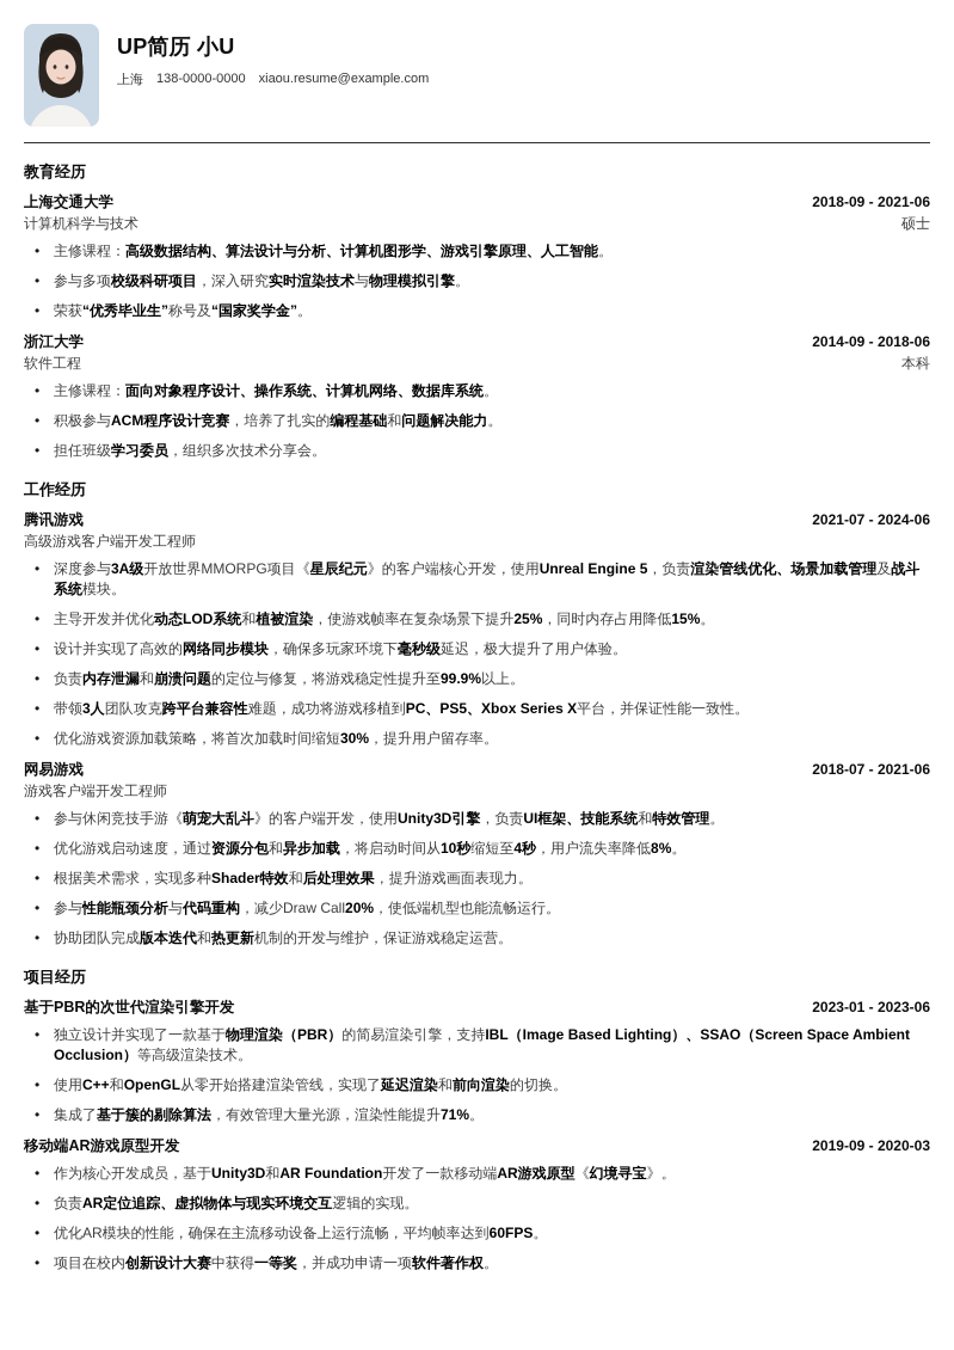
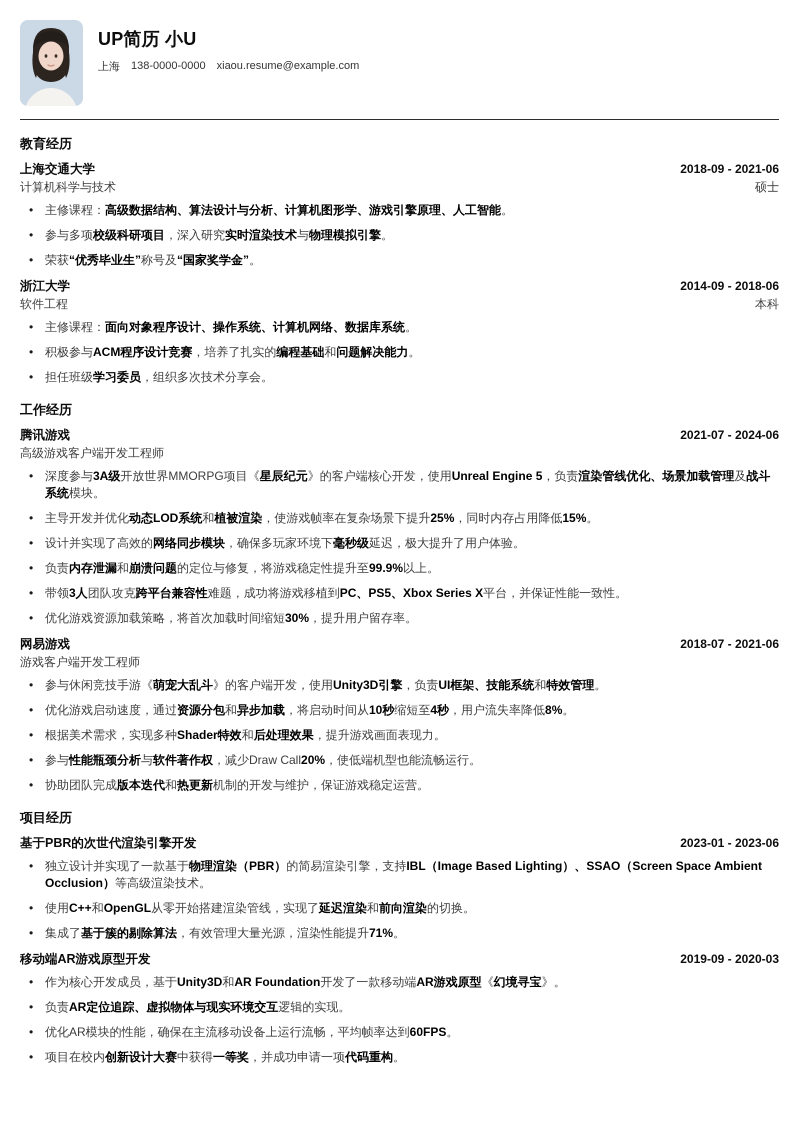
  UP简历 小U
  上海
  138-0000-0000
  xiaou.resume@example.com
  教育经历
  上海交通大学
  2018-09 - 2021-06
  计算机科学与技术
  硕士
  主修课程：高级数据结构、算法设计与分析、计算机图形学、游戏引擎原理、人工智能。
  参与多项校级科研项目，深入研究实时渲染技术与物理模拟引擎。
  荣获“优秀毕业生”称号及“国家奖学金”。
  浙江大学
  2014-09 - 2018-06
  软件工程
  本科
  主修课程：面向对象程序设计、操作系统、计算机网络、数据库系统。
  积极参与ACM程序设计竞赛，培养了扎实的编程基础和问题解决能力。
  担任班级学习委员，组织多次技术分享会。
  工作经历
  腾讯游戏
  2021-07 - 2024-06
  高级游戏客户端开发工程师
  深度参与3A级开放世界MMORPG项目《星辰纪元》的客户端核心开发，使用Unreal Engine 5，负责渲染管线优化、场景加载管理及战斗系统模块。
  主导开发并优化动态LOD系统和植被渲染，使游戏帧率在复杂场景下提升25%，同时内存占用降低15%。
  设计并实现了高效的网络同步模块，确保多玩家环境下毫秒级延迟，极大提升了用户体验。
  负责内存泄漏和崩溃问题的定位与修复，将游戏稳定性提升至99.9%以上。
  带领3人团队攻克跨平台兼容性难题，成功将游戏移植到PC、PS5、Xbox Series X平台，并保证性能一致性。
  优化游戏资源加载策略，将首次加载时间缩短30%，提升用户留存率。
  网易游戏
  2018-07 - 2021-06
  游戏客户端开发工程师
  参与休闲竞技手游《萌宠大乱斗》的客户端开发，使用Unity3D引擎，负责UI框架、技能系统和特效管理。
  优化游戏启动速度，通过资源分包和异步加载，将启动时间从10秒缩短至4秒，用户流失率降低8%。
  根据美术需求，实现多种Shader特效和后处理效果，提升游戏画面表现力。
- 参与性能瓶颈分析与代码重构，减少Draw Call20%，使低端机型也能流畅运行。
+ 参与性能瓶颈分析与软件著作权，减少Draw Call20%，使低端机型也能流畅运行。
  协助团队完成版本迭代和热更新机制的开发与维护，保证游戏稳定运营。
  项目经历
  基于PBR的次世代渲染引擎开发
  2023-01 - 2023-06
  独立设计并实现了一款基于物理渲染（PBR）的简易渲染引擎，支持IBL（Image Based Lighting）、SSAO（Screen Space Ambient Occlusion）等高级渲染技术。
  使用C++和OpenGL从零开始搭建渲染管线，实现了延迟渲染和前向渲染的切换。
  集成了基于簇的剔除算法，有效管理大量光源，渲染性能提升71%。
  移动端AR游戏原型开发
  2019-09 - 2020-03
  作为核心开发成员，基于Unity3D和AR Foundation开发了一款移动端AR游戏原型《幻境寻宝》。
  负责AR定位追踪、虚拟物体与现实环境交互逻辑的实现。
  优化AR模块的性能，确保在主流移动设备上运行流畅，平均帧率达到60FPS。
- 项目在校内创新设计大赛中获得一等奖，并成功申请一项软件著作权。
+ 项目在校内创新设计大赛中获得一等奖，并成功申请一项代码重构。
